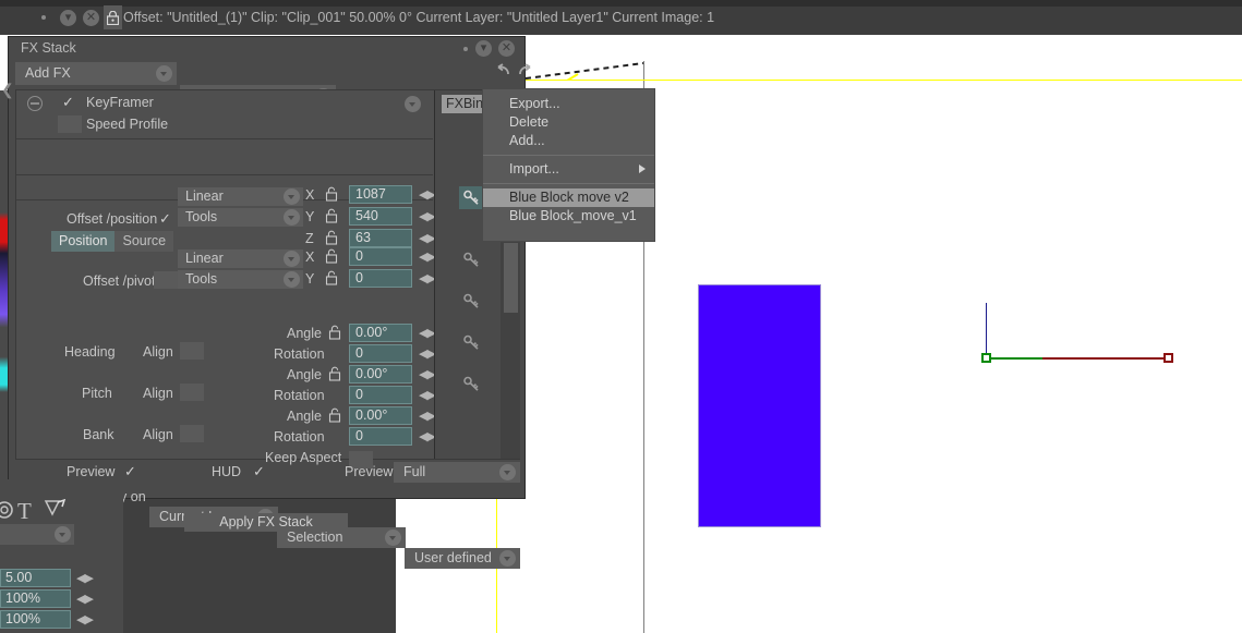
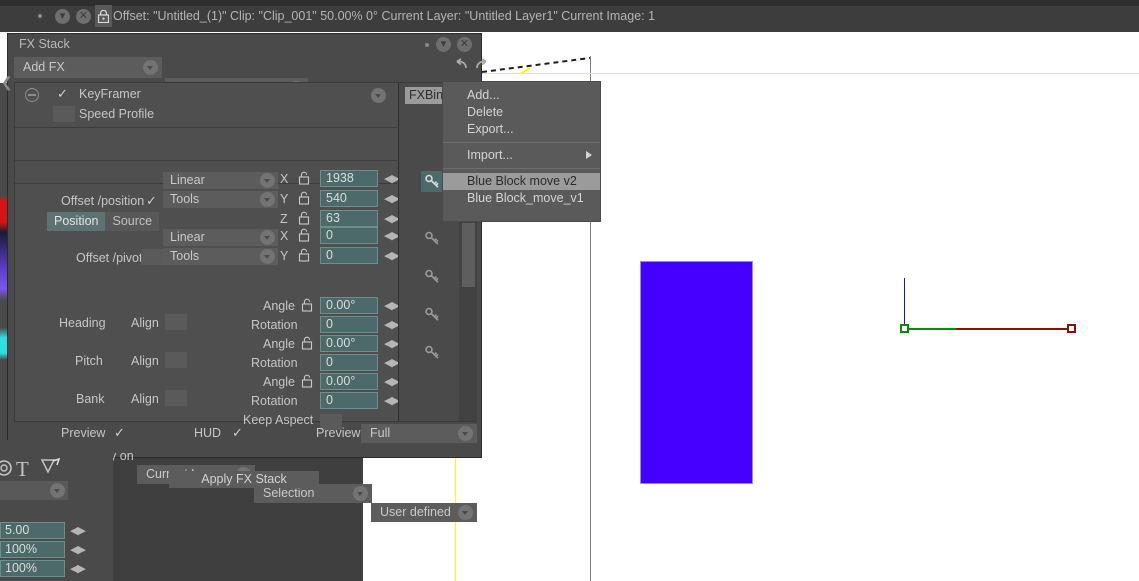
  ▾
  ✕
  Offset: "Untitled_(1)" Clip: "Clip_001" 50.00% 0° Current Layer: "Untitled Layer1" Current Image: 1
  ❮
  FX Stack
  ▾
  ✕
  Add FX
  ✓
  KeyFramer
  Speed Profile
  Position Source
  Offset /position
  ✓
  Linear
  Tools
  X
- 1087
+ 1938
  ◀▶
  Y
  540
  ◀▶
  Z
  63
  ◀▶
  Offset /pivo
  Linear
  Tools
  X
  0
  ◀▶
  Y
  0
  ◀▶
  Heading
  Align
  Angle
  0.00°
  ◀▶
  Rotation
  0
  ◀▶
  Pitch
  Align
  Angle
  0.00°
  ◀▶
  Rotation
  0
  ◀▶
  Bank
  Align
  Angle
  0.00°
  ◀▶
  Rotation
  0
  ◀▶
  Keep Aspect
  FXBin
  Preview
  ✓
  HUD
  ✓
  Preview
  Full
  Selection
  User defined
  Apply FX Stack
- Export...
+ Add...
  Delete
- Add...
+ Export...
  Import...
  Blue Block move v2
  Blue Block_move_v1
  T
  5.00
  ◀▶
  100%
  ◀▶
  100%
  ◀▶
